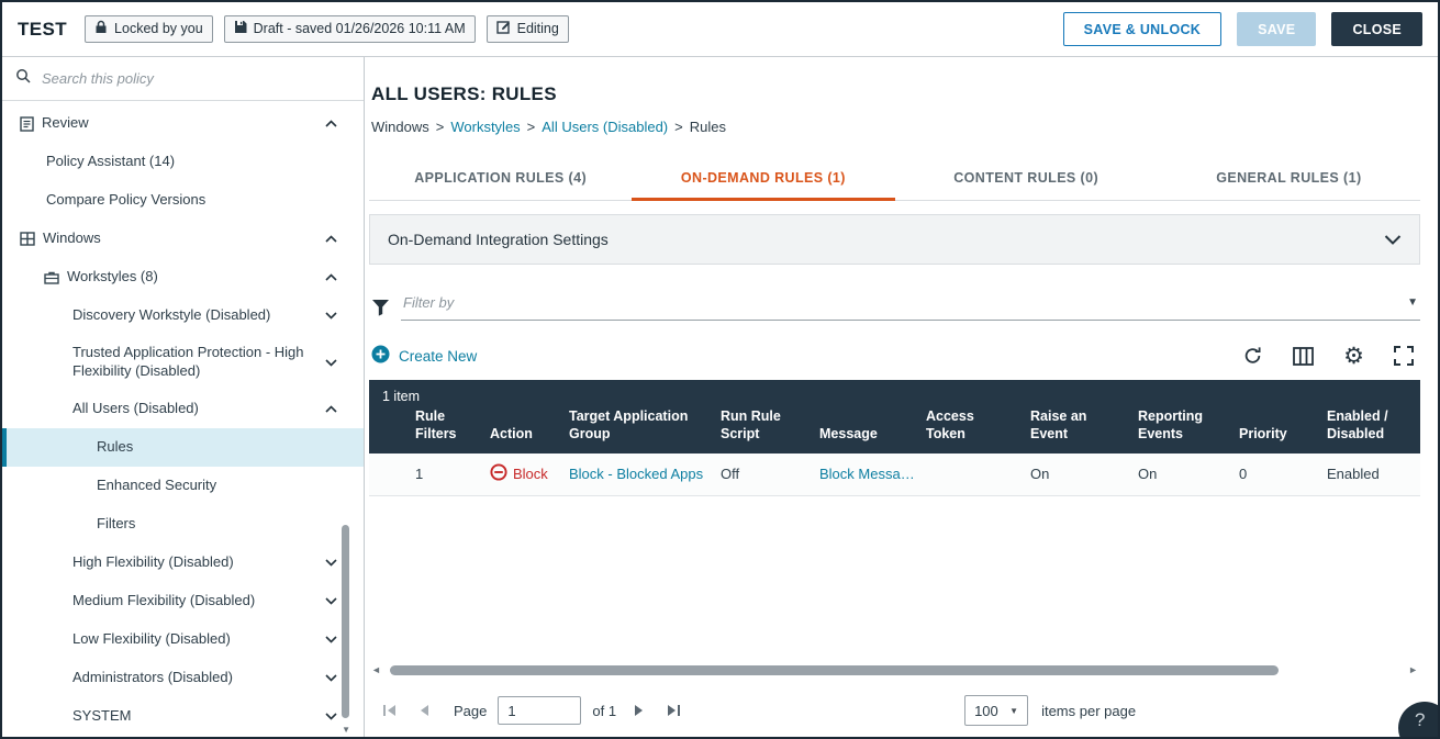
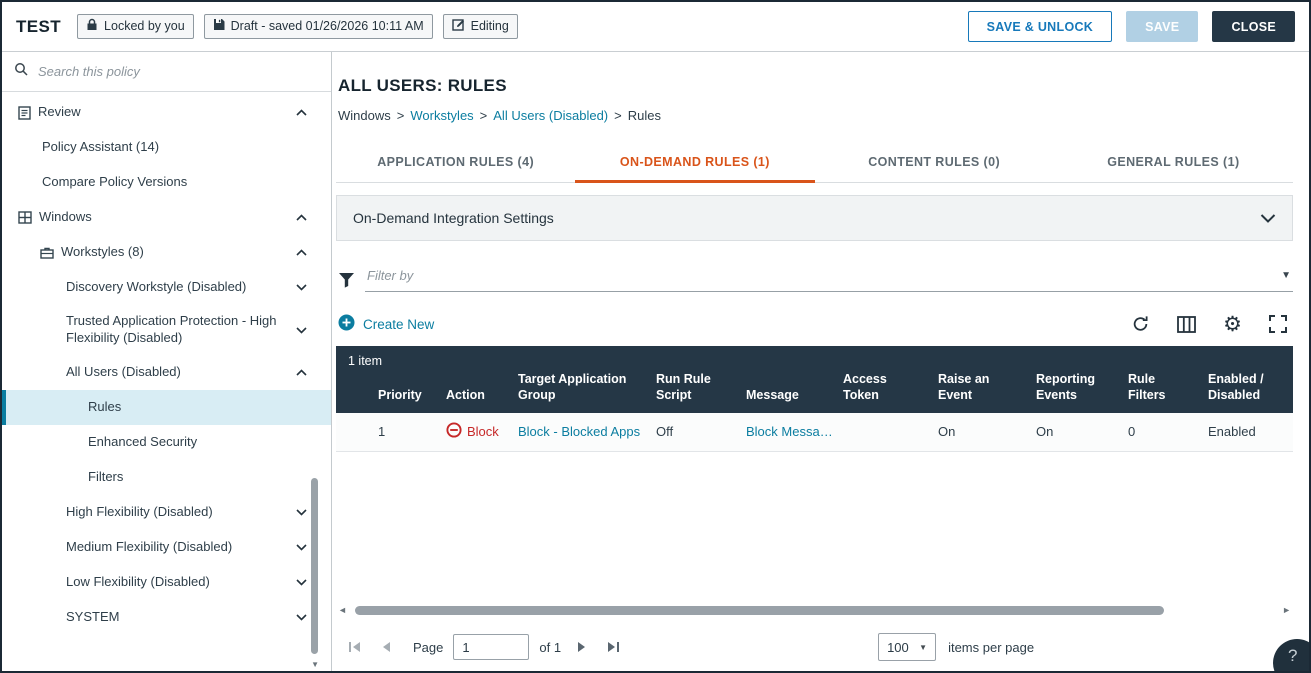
  TEST
  Locked by you
  Draft - saved 01/26/2026 10:11 AM
  Editing
  SAVE & UNLOCK
  SAVE
  CLOSE
  Search this policy
  Review
  Policy Assistant (14)
  Compare Policy Versions
  Windows
  Workstyles (8)
  Discovery Workstyle (Disabled)
  Trusted Application Protection - High Flexibility (Disabled)
  All Users (Disabled)
  Rules
  Enhanced Security
  Filters
  High Flexibility (Disabled)
  Medium Flexibility (Disabled)
  Low Flexibility (Disabled)
- Administrators (Disabled)
  SYSTEM
  ▼
  ALL USERS: RULES
  Windows
  >
  Workstyles
  >
  All Users (Disabled)
  >
  Rules
  APPLICATION RULES (4)
  ON-DEMAND RULES (1)
  CONTENT RULES (0)
  GENERAL RULES (1)
  On-Demand Integration Settings
  Filter by
  ▼
  Create New
  ⚙
  1 item
- Rule Filters
+ Priority
  Action
  Target Application Group
  Run Rule Script
  Message
  Access Token
  Raise an Event
  Reporting Events
- Priority
+ Rule Filters
  Enabled / Disabled
  1
  Block
  Block - Blocked Apps
  Off
  Block Messa…
  On
  On
  0
  Enabled
  ◄
  ►
  Page
  1
  of 1
  100
  ▼
  items per page
  ?
